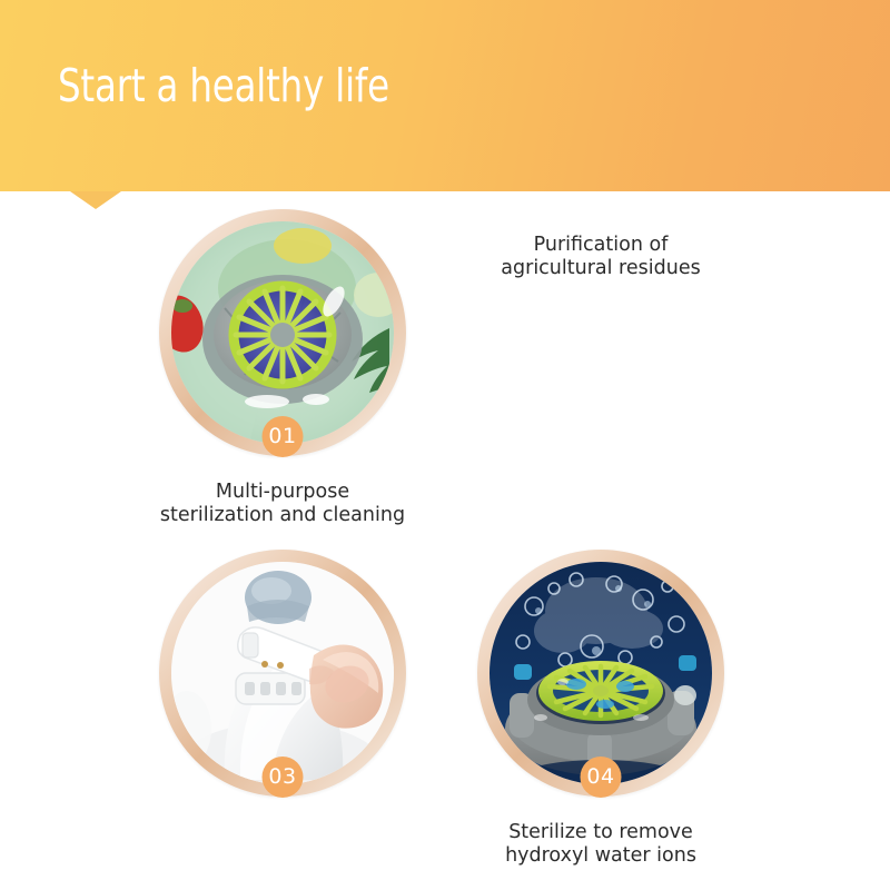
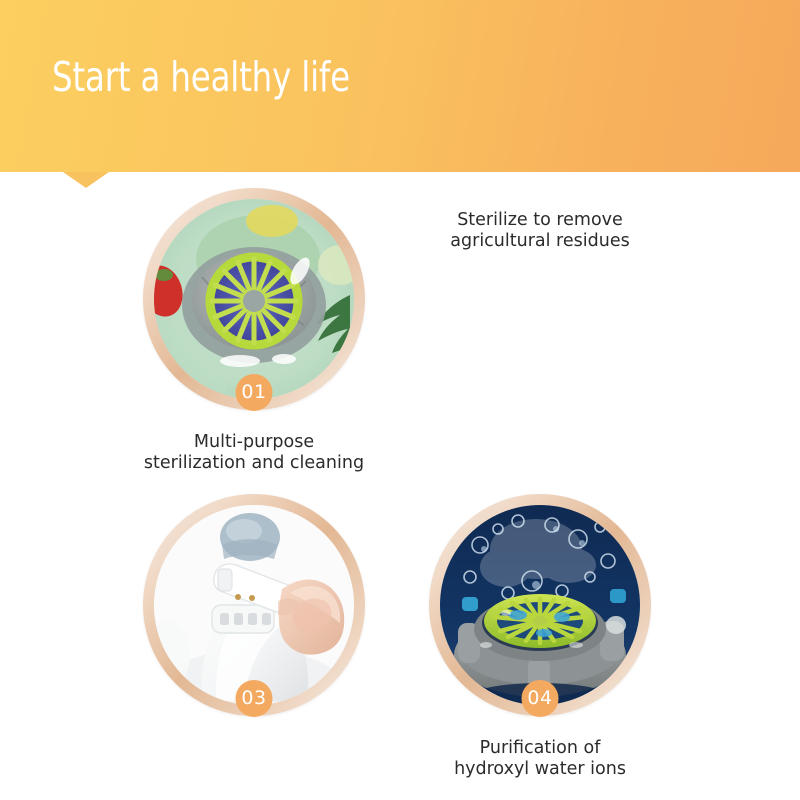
  Start a healthy life
  01
  Multi-purpose
  sterilization and cleaning
- Purification of
+ Sterilize to remove
  agricultural residues
  03
  04
- Sterilize to remove
+ Purification of
  hydroxyl water ions
